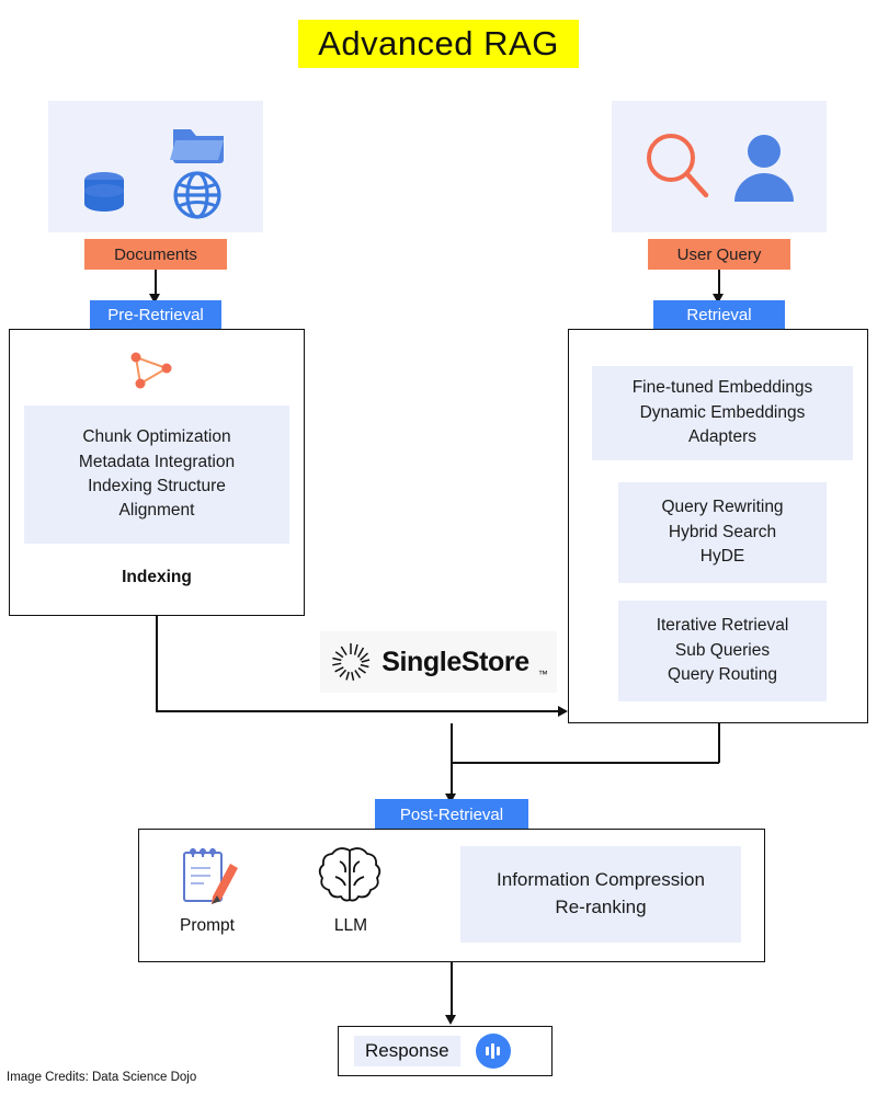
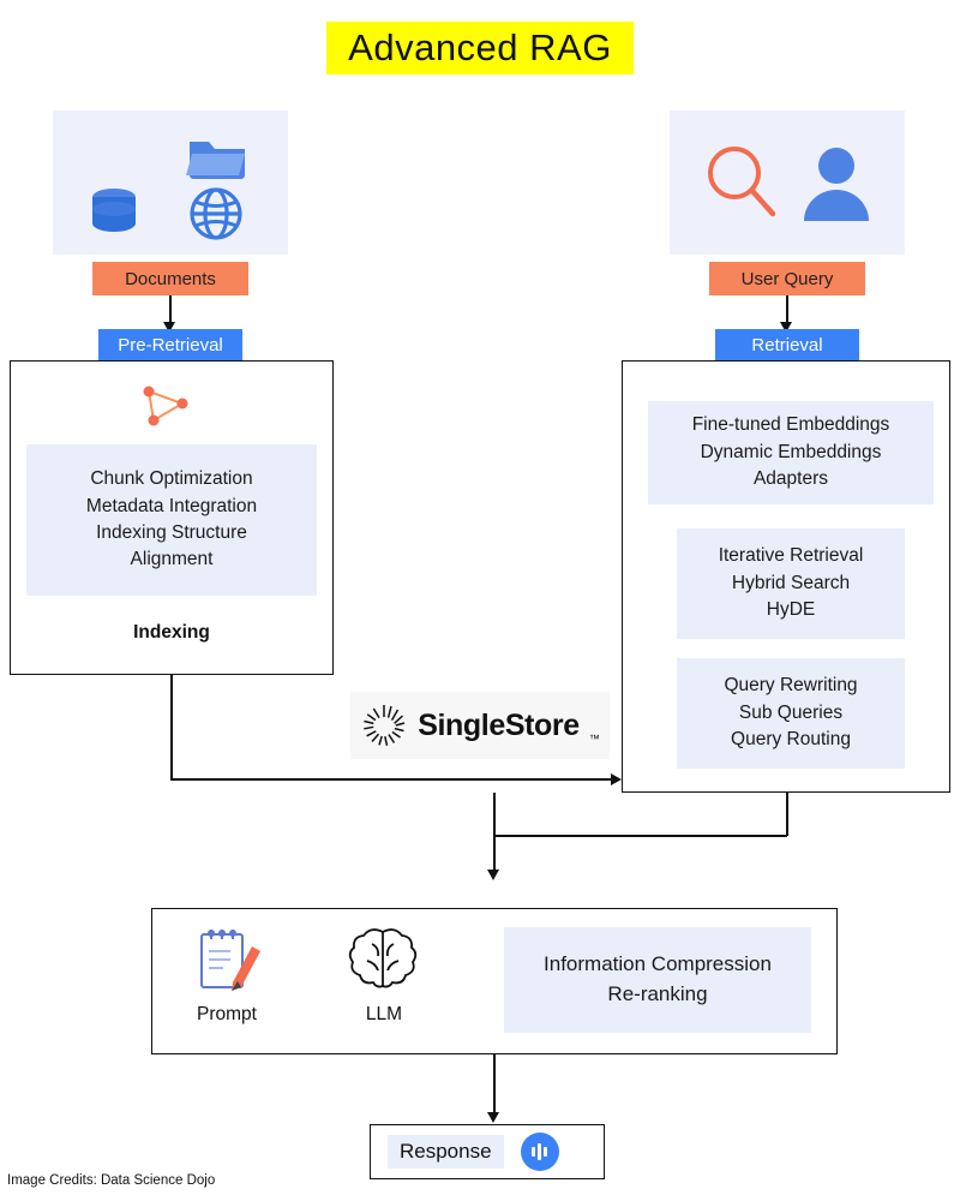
  Advanced RAG
  Documents
  Pre-Retrieval
  Chunk Optimization
  Metadata Integration
  Indexing Structure
  Alignment
  Indexing
  User Query
  Retrieval
  Fine-tuned Embeddings
  Dynamic Embeddings
  Adapters
- Query Rewriting
+ Iterative Retrieval
  Hybrid Search
  HyDE
- Iterative Retrieval
+ Query Rewriting
  Sub Queries
  Query Routing
  SingleStore
  ™
- Post-Retrieval
  Prompt
  LLM
  Information Compression
  Re-ranking
  Response
  Image Credits: Data Science Dojo
